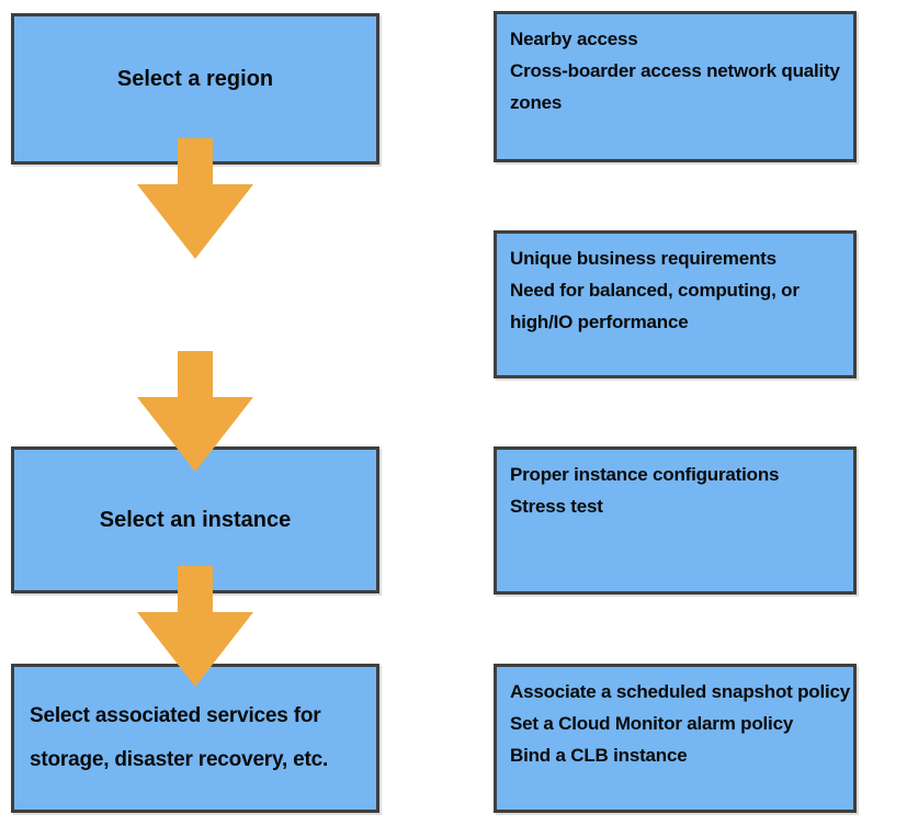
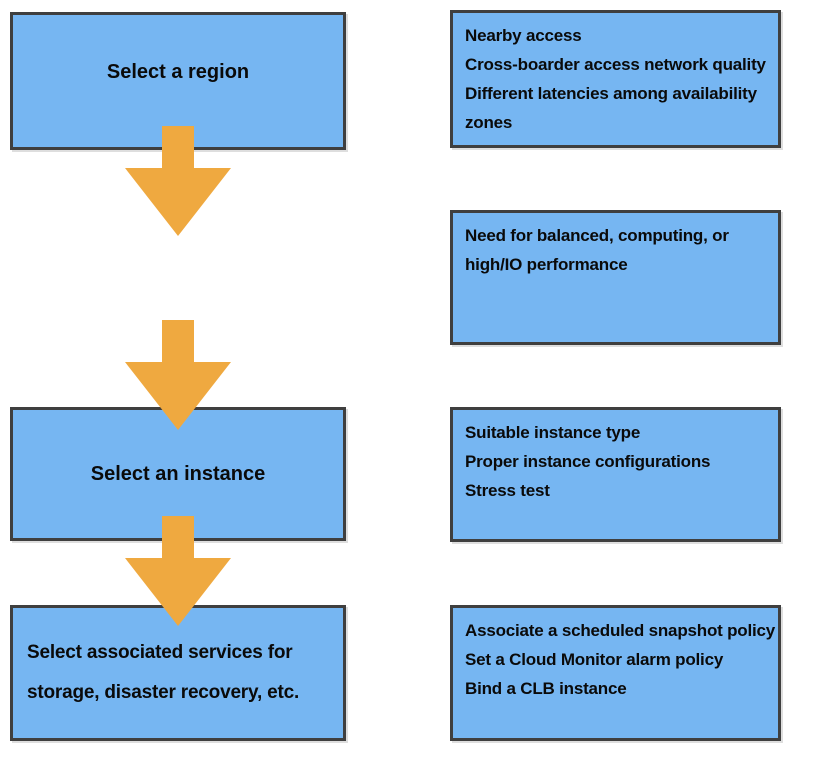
  Select a region
  Nearby access
  Cross-boarder access network quality
+ Different latencies among availability
  zones
- Unique business requirements
  Need for balanced, computing, or
  high/IO performance
  Select an instance
+ Suitable instance type
  Proper instance configurations
  Stress test
  Select associated services for
  storage, disaster recovery, etc.
  Associate a scheduled snapshot policy
  Set a Cloud Monitor alarm policy
  Bind a CLB instance
